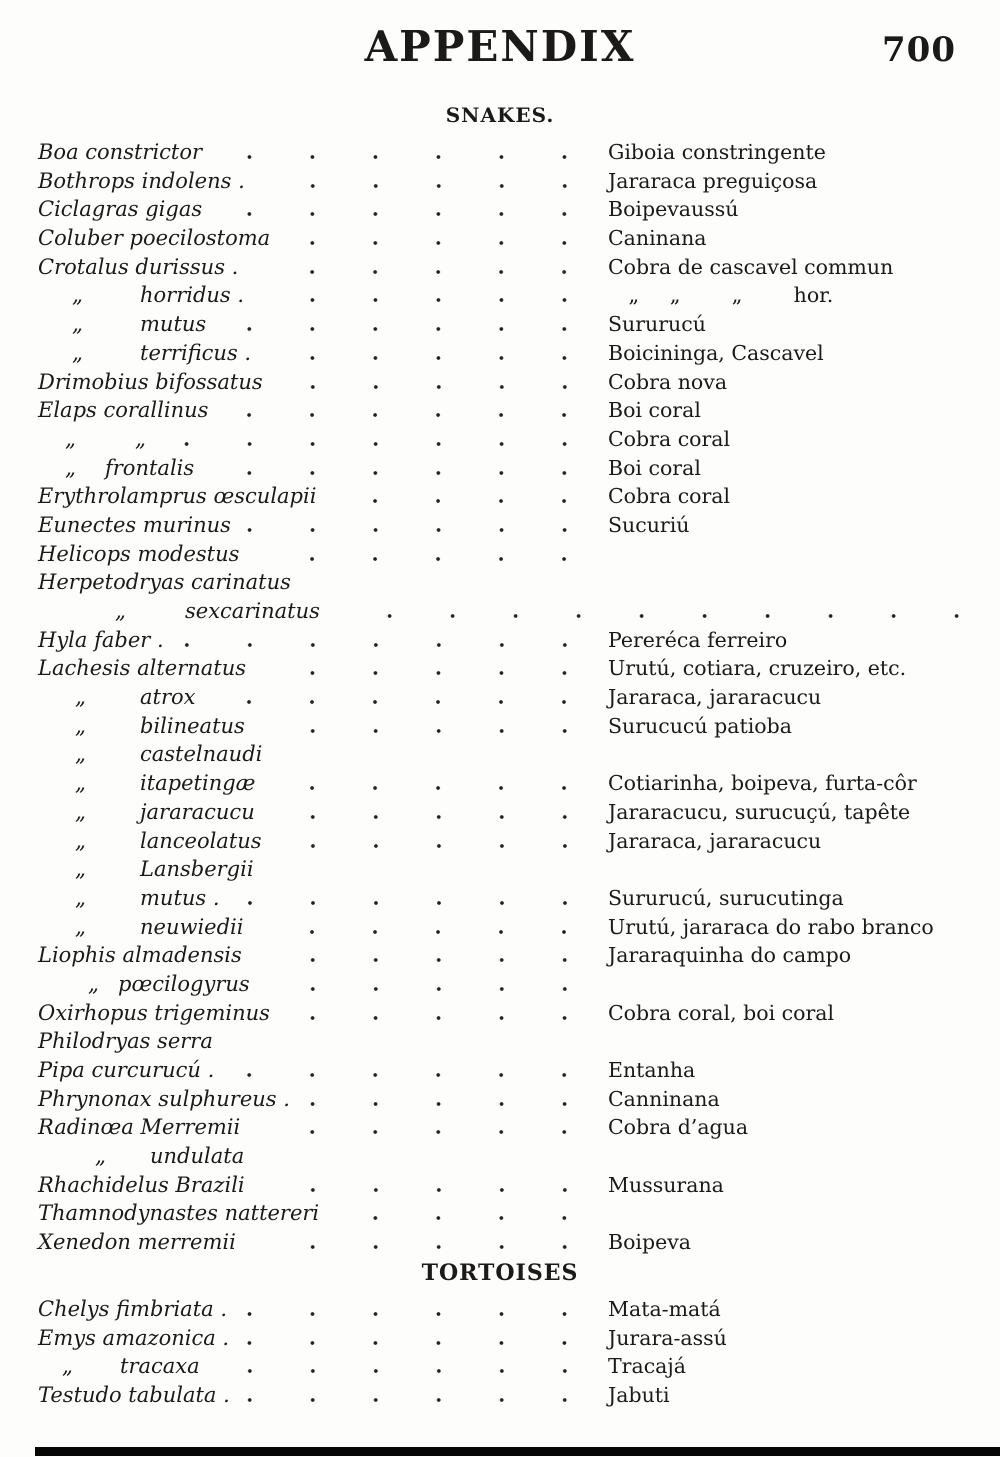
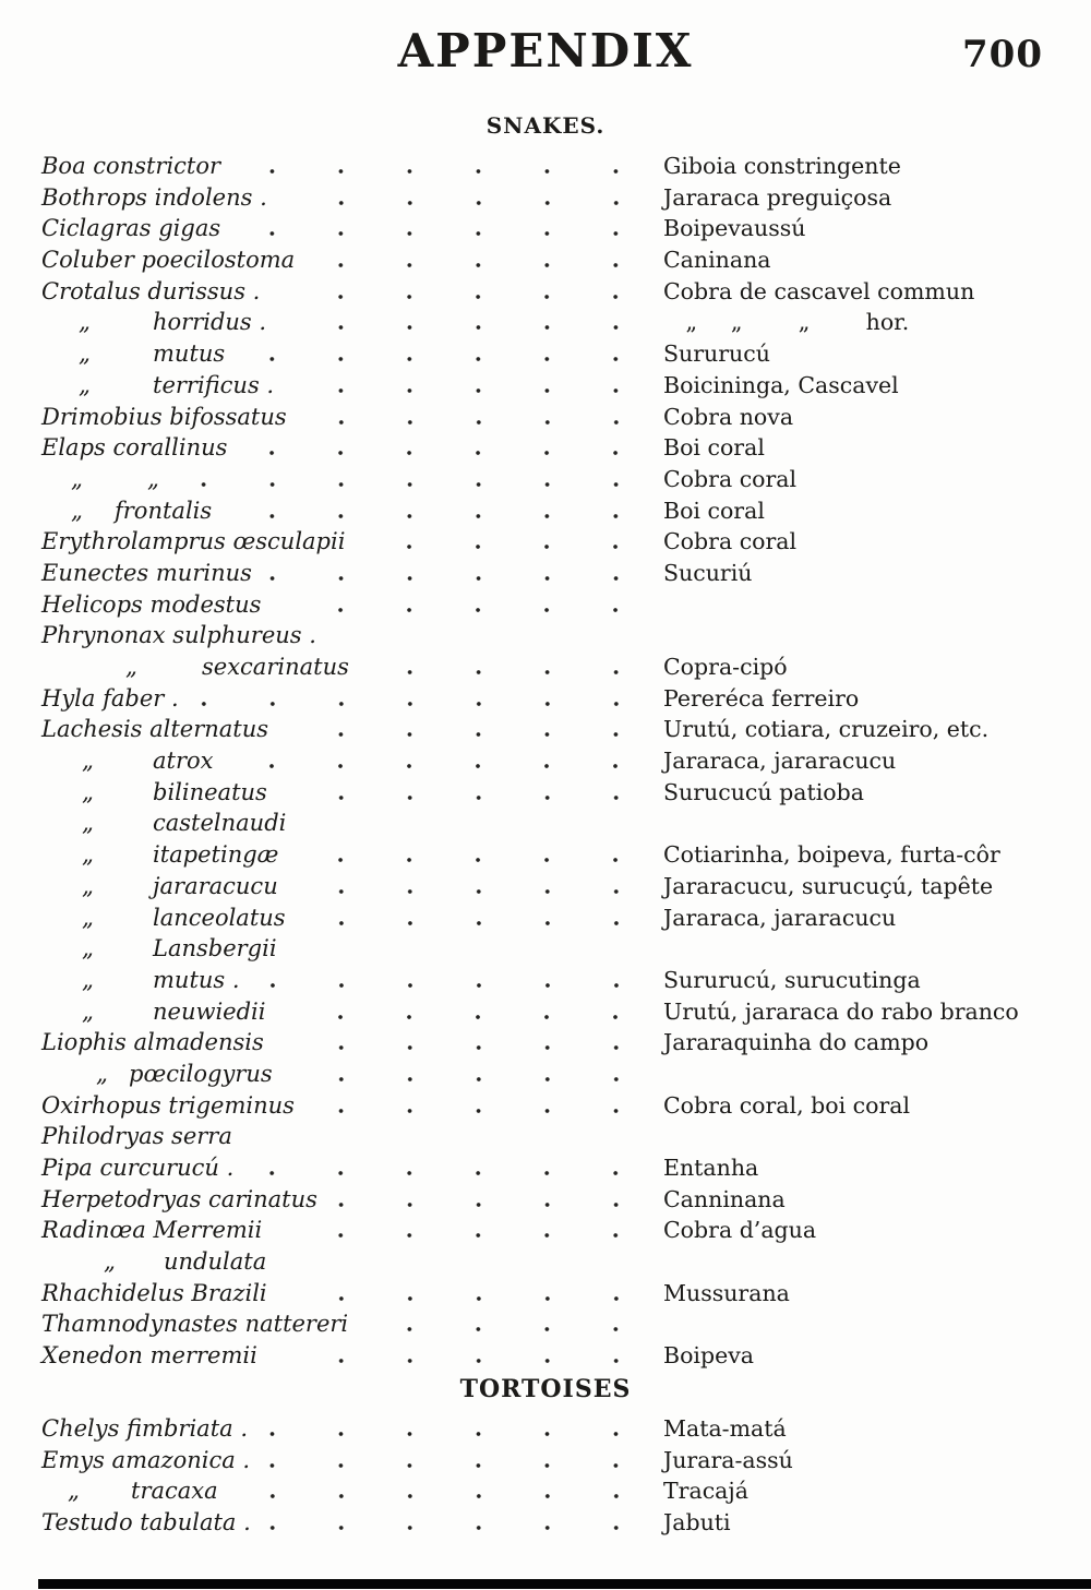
  APPENDIX
  700
  SNAKES.
  Boa constrictor
  Giboia constringente
  Bothrops indolens .
  Jararaca preguiçosa
  Ciclagras gigas
  Boipevaussú
  Coluber poecilostoma
  Caninana
  Crotalus durissus .
  Cobra de cascavel commun
  „
  horridus .
  „ „ „ hor.
  „
  mutus
  Sururucú
  „
  terrificus .
  Boicininga, Cascavel
  Drimobius bifossatus
  Cobra nova
  Elaps corallinus
  Boi coral
  „
  „
  Cobra coral
  „
  frontalis
  Boi coral
  Erythrolamprus œsculapii
  Cobra coral
  Eunectes murinus
  Sucuriú
  Helicops modestus
- Herpetodryas carinatus
+ Phrynonax sulphureus .
  „
  sexcarinatus
+ Copra-cipó
  Hyla faber .
  Pereréca ferreiro
  Lachesis alternatus
  Urutú, cotiara, cruzeiro, etc.
  „
  atrox
  Jararaca, jararacucu
  „
  bilineatus
  Surucucú patioba
  „
  castelnaudi
  „
  itapetingæ
  Cotiarinha, boipeva, furta-côr
  „
  jararacucu
  Jararacucu, surucuçú, tapête
  „
  lanceolatus
  Jararaca, jararacucu
  „
  Lansbergii
  „
  mutus .
  Sururucú, surucutinga
  „
  neuwiedii
  Urutú, jararaca do rabo branco
  Liophis almadensis
  Jararaquinha do campo
  „
  pœcilogyrus
  Oxirhopus trigeminus
  Cobra coral, boi coral
  Philodryas serra
  Pipa curcurucú .
  Entanha
- Phrynonax sulphureus .
+ Herpetodryas carinatus
  Canninana
  Radinœa Merremii
  Cobra d’agua
  „
  undulata
  Rhachidelus Brazili
  Mussurana
  Thamnodynastes nattereri
  Xenedon merremii
  Boipeva
  TORTOISES
  Chelys fimbriata .
  Mata-matá
  Emys amazonica .
  Jurara-assú
  „
  tracaxa
  Tracajá
  Testudo tabulata .
  Jabuti
